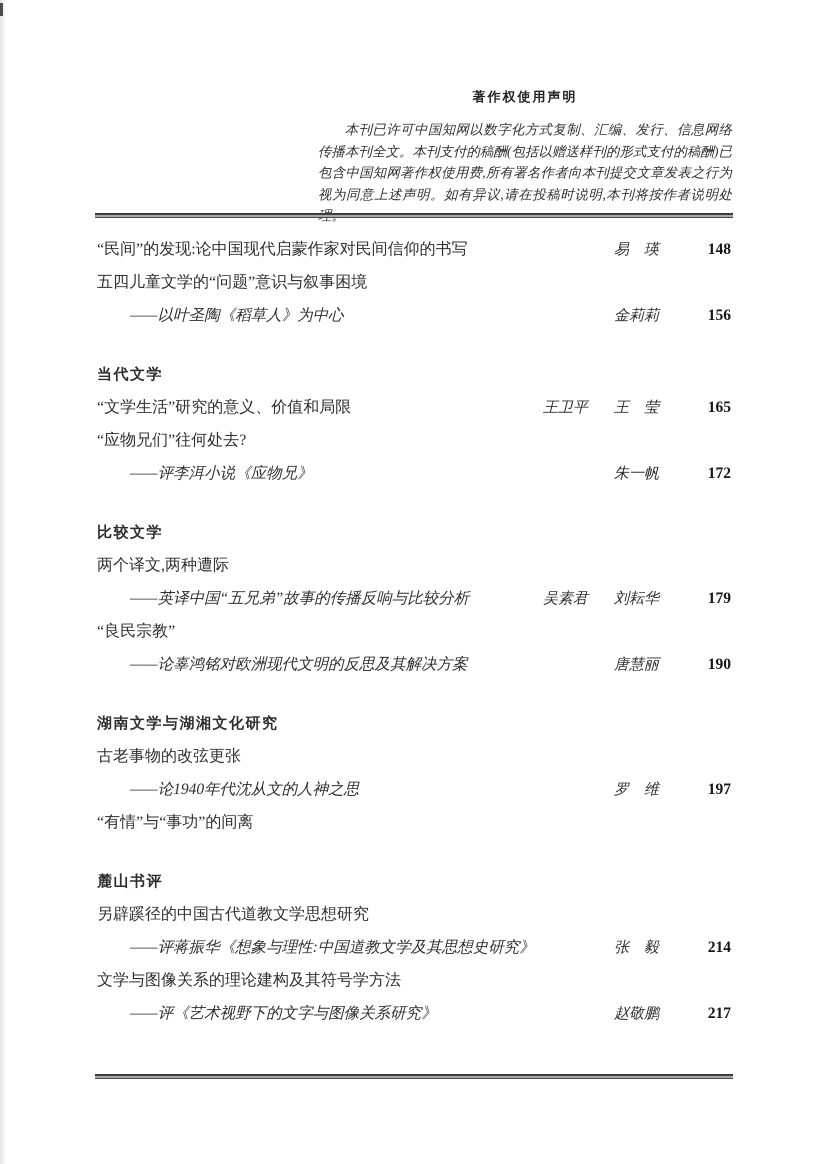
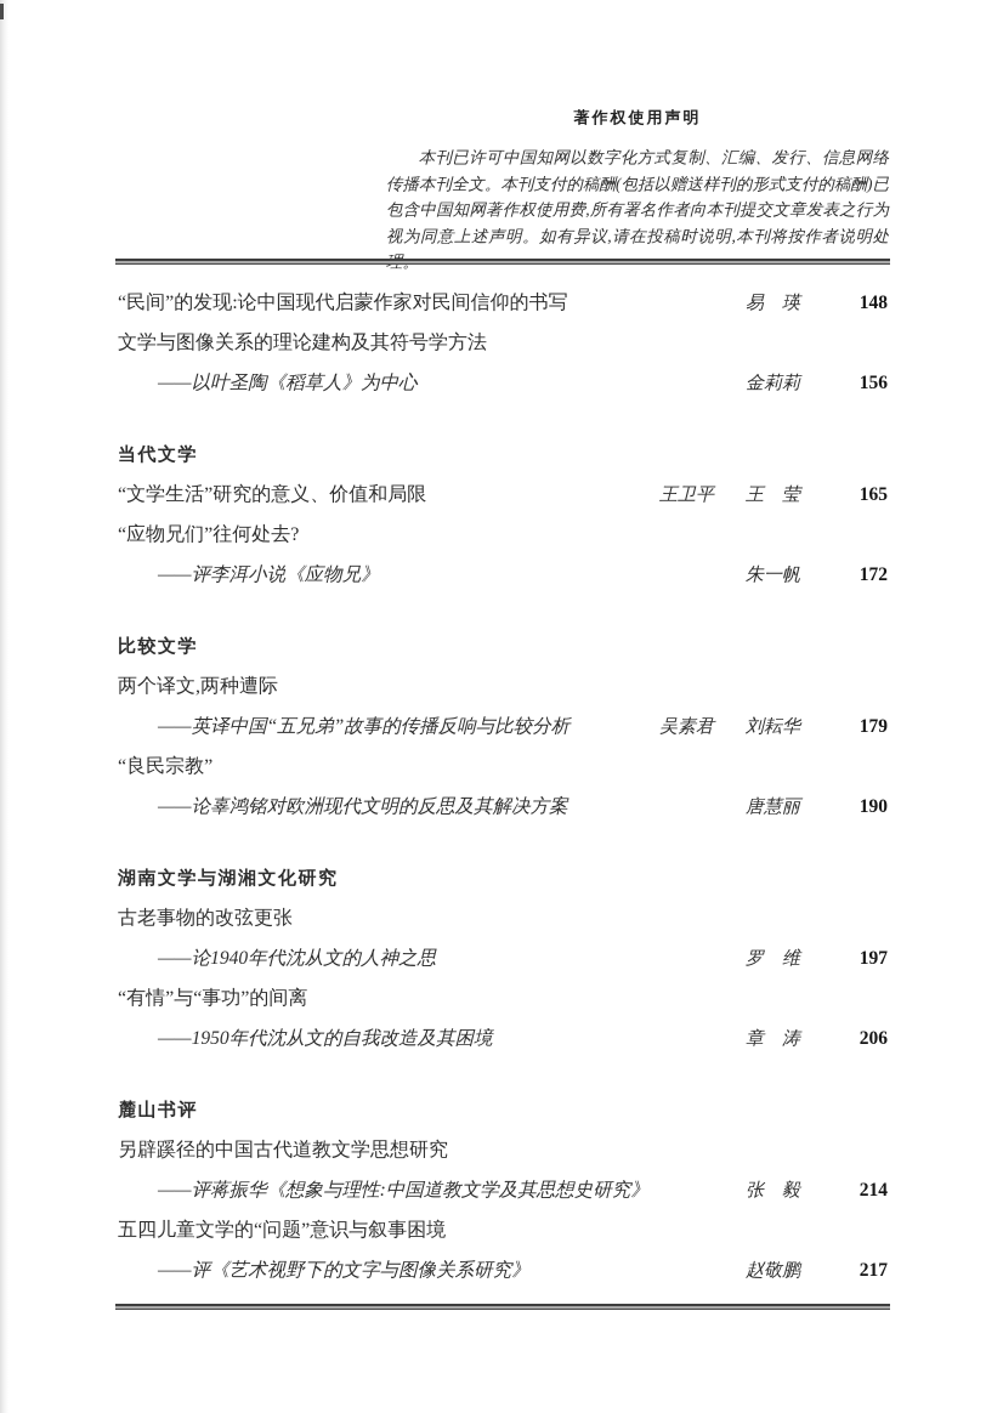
  著作权使用声明
  本刊已许可中国知网以数字化方式复制、汇编、发行、信息网络传播本刊全文。本刊支付的稿酬(包括以赠送样刊的形式支付的稿酬)已包含中国知网著作权使用费,所有署名作者向本刊提交文章发表之行为视为同意上述声明。如有异议,请在投稿时说明,本刊将按作者说明处
  “民间”的发现:论中国现代启蒙作家对民间信仰的书写
  易 瑛
  148
- 五四儿童文学的“问题”意识与叙事困境
+ 文学与图像关系的理论建构及其符号学方法
  ——以叶圣陶《稻草人》为中心
  金莉莉
  156
  当代文学
  “文学生活”研究的意义、价值和局限
  王卫平
  王 莹
  165
  “应物兄们”往何处去?
  ——评李洱小说《应物兄》
  朱一帆
  172
  比较文学
  两个译文,两种遭际
  ——英译中国“五兄弟”故事的传播反响与比较分析
  吴素君
  刘耘华
  179
  “良民宗教”
  ——论辜鸿铭对欧洲现代文明的反思及其解决方案
  唐慧丽
  190
  湖南文学与湖湘文化研究
  古老事物的改弦更张
  ——论1940年代沈从文的人神之思
  罗 维
  197
  “有情”与“事功”的间离
+ ——1950年代沈从文的自我改造及其困境
+ 章 涛
+ 206
  麓山书评
  另辟蹊径的中国古代道教文学思想研究
  ——评蒋振华《想象与理性:中国道教文学及其思想史研究》
  张 毅
  214
- 文学与图像关系的理论建构及其符号学方法
+ 五四儿童文学的“问题”意识与叙事困境
  ——评《艺术视野下的文字与图像关系研究》
  赵敬鹏
  217
